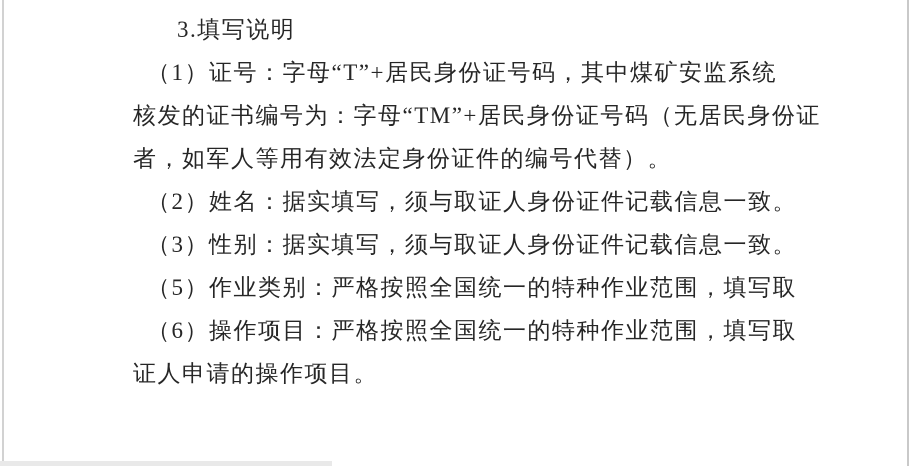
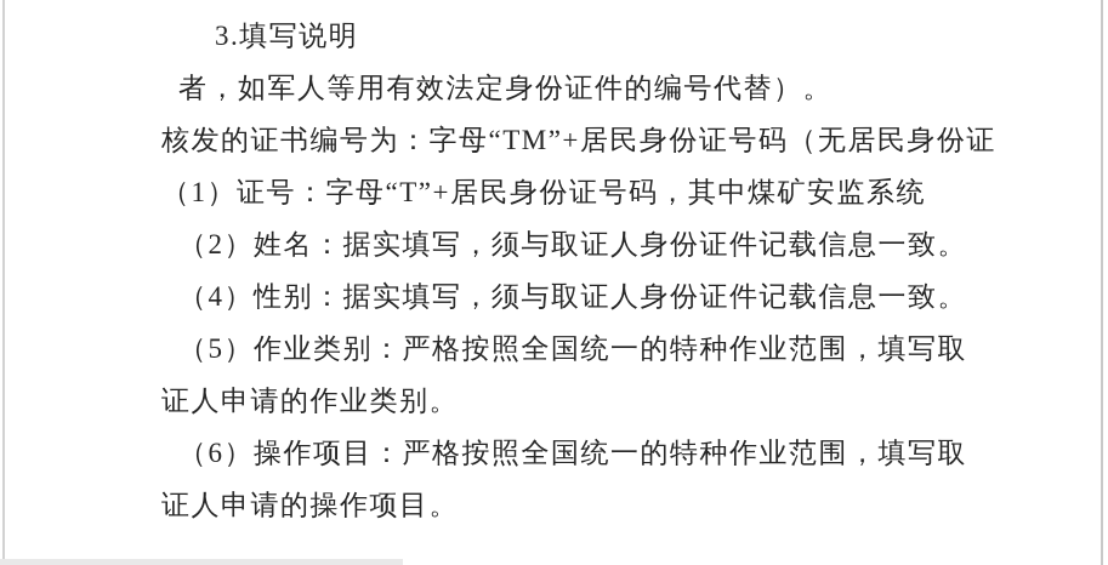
  3.填写说明
- （1）证号：字母“T”+居民身份证号码，其中煤矿安监系统
+ 者，如军人等用有效法定身份证件的编号代替）。
  核发的证书编号为：字母“TM”+居民身份证号码（无居民身份证
- 者，如军人等用有效法定身份证件的编号代替）。
+ （1）证号：字母“T”+居民身份证号码，其中煤矿安监系统
  （2）姓名：据实填写，须与取证人身份证件记载信息一致。
- （3）性别：据实填写，须与取证人身份证件记载信息一致。
+ （4）性别：据实填写，须与取证人身份证件记载信息一致。
  （5）作业类别：严格按照全国统一的特种作业范围，填写取
+ 证人申请的作业类别。
  （6）操作项目：严格按照全国统一的特种作业范围，填写取
  证人申请的操作项目。
